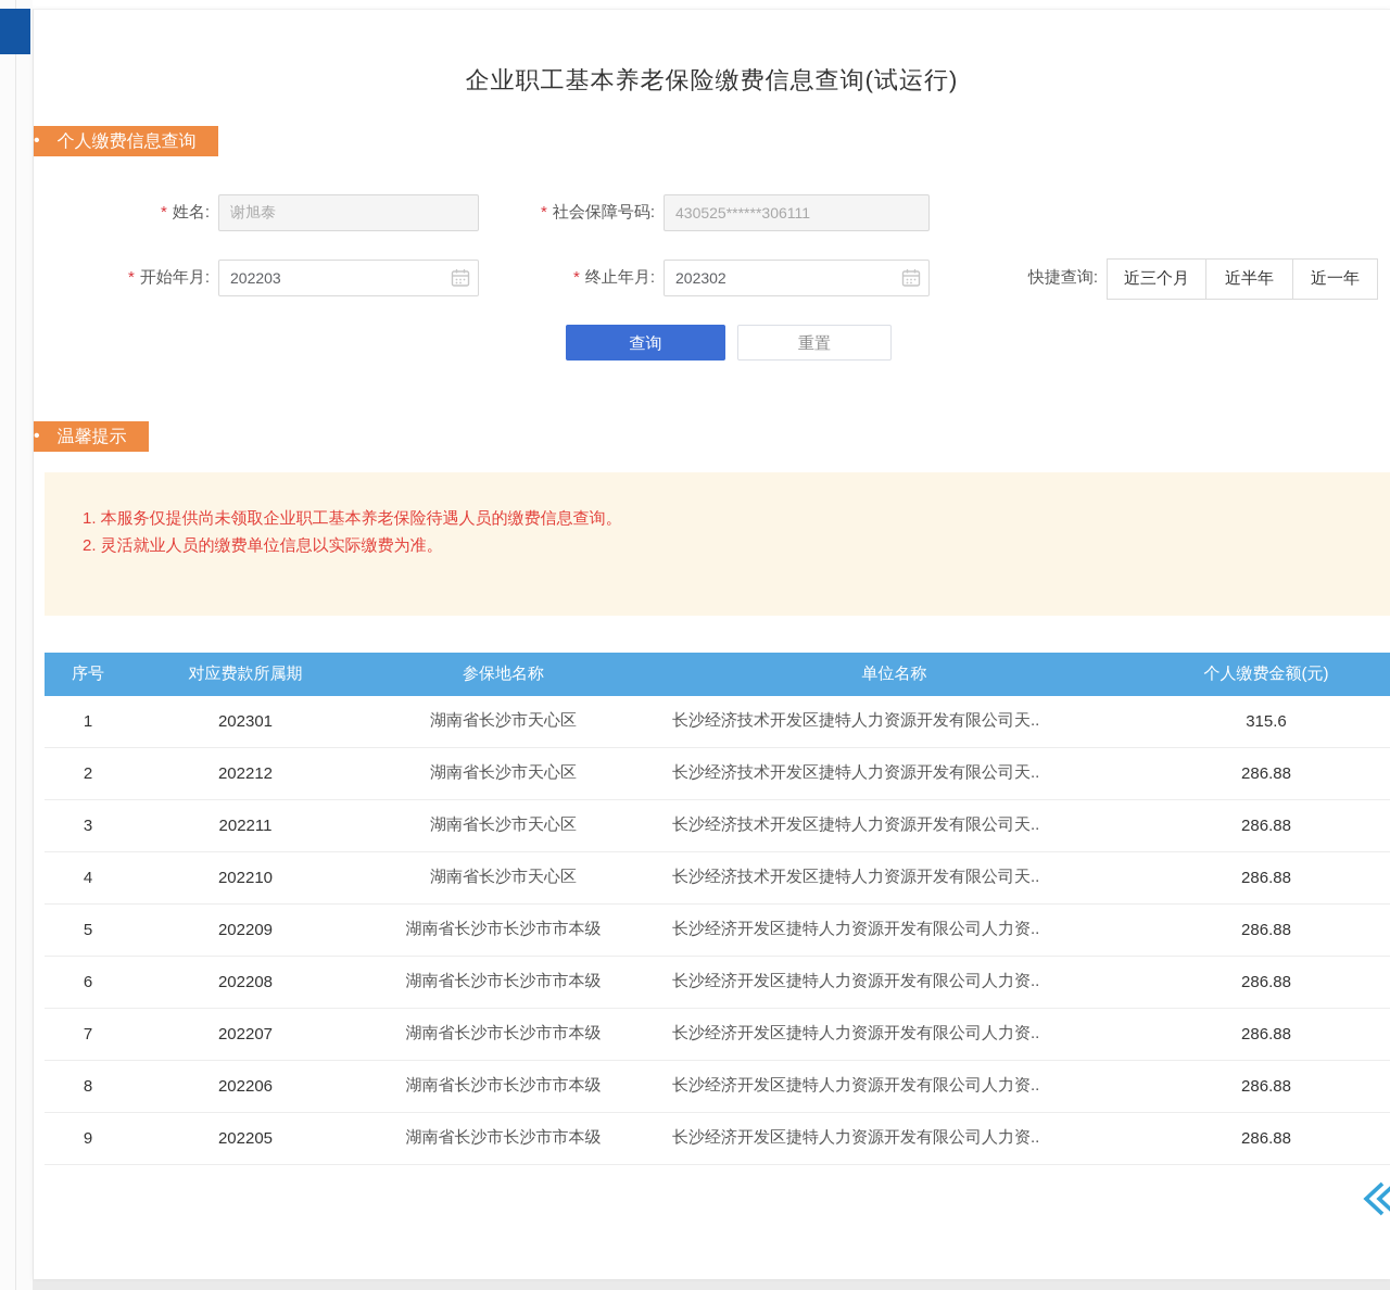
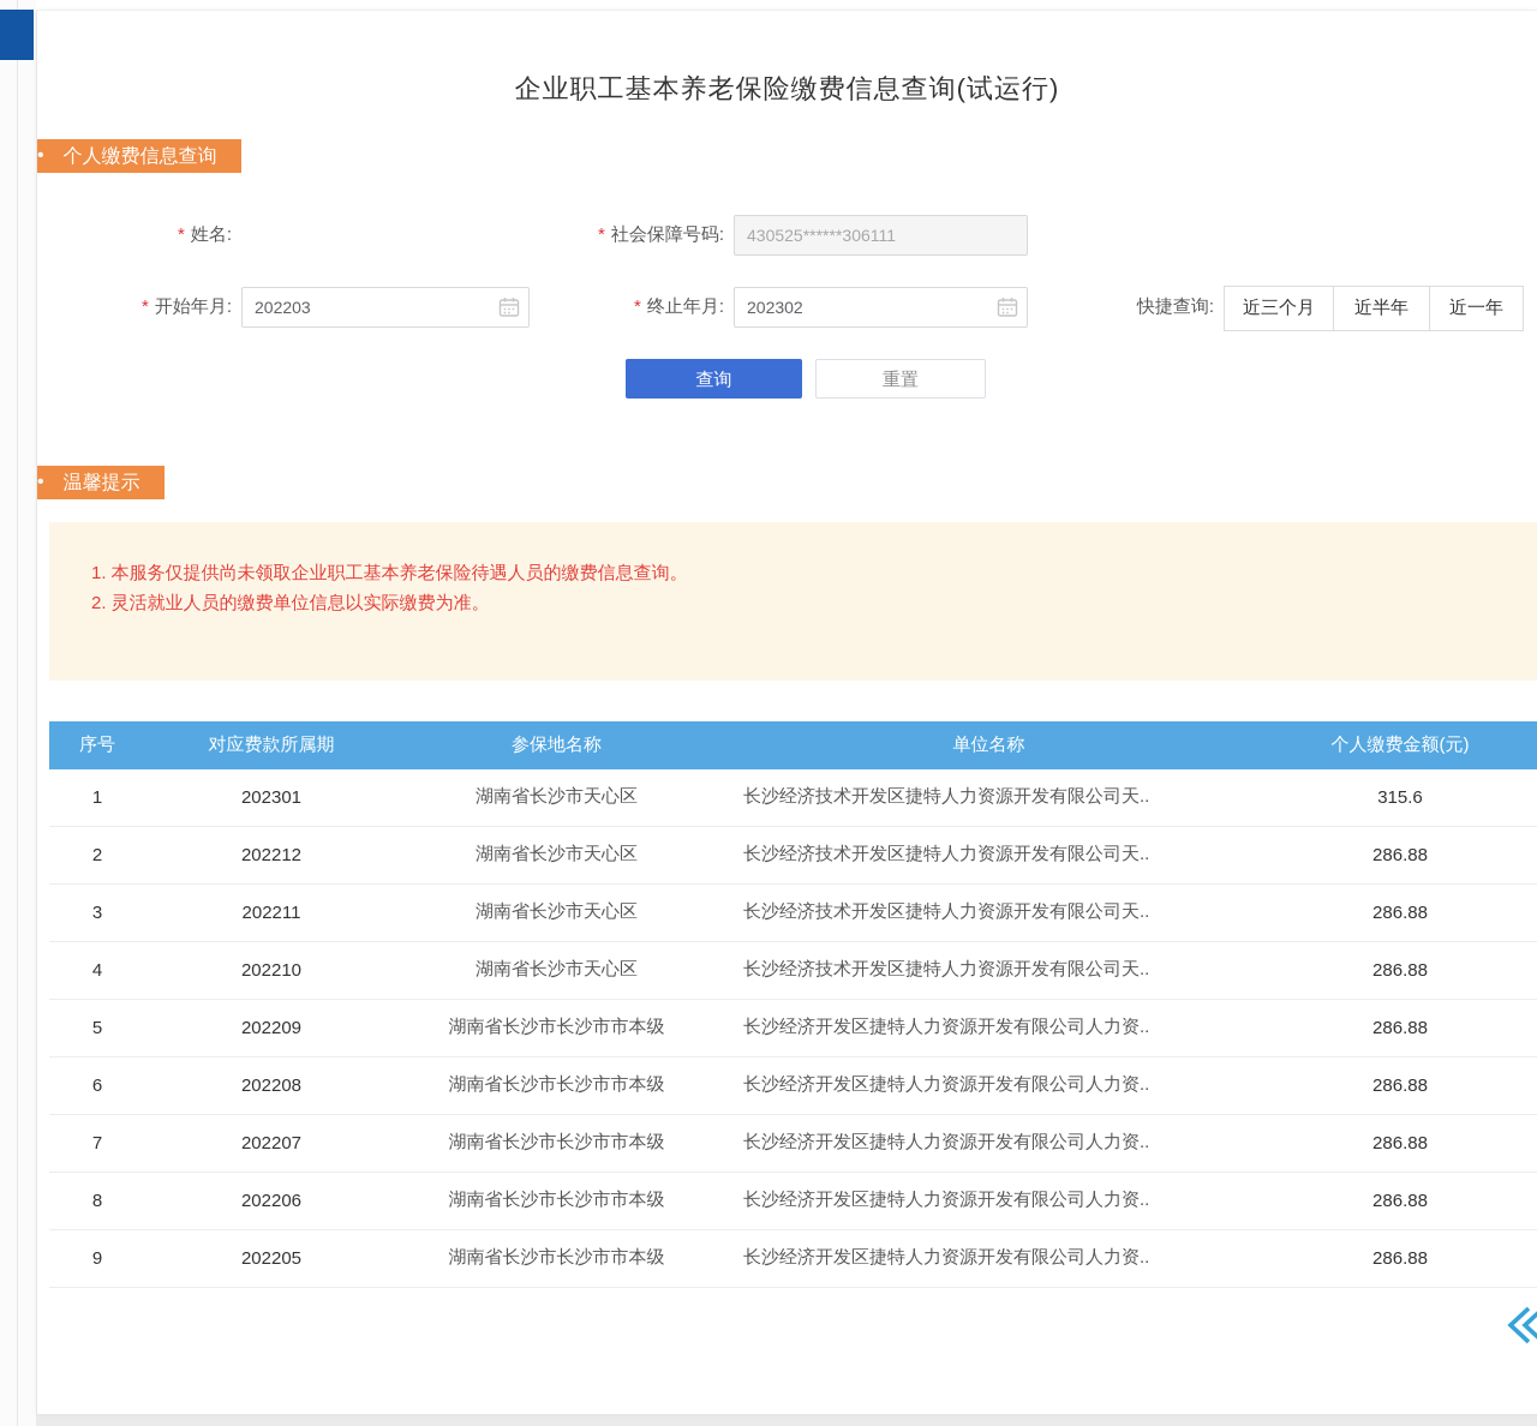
  企业职工基本养老保险缴费信息查询(试运行)
  •
  个人缴费信息查询
  * 姓名:
- 谢旭泰
  * 社会保障号码:
  430525******306111
  * 开始年月:
  202203
  * 终止年月:
  202302
  快捷查询:
  近三个月
  近半年
  近一年
  查询
  重置
  •
  温馨提示
  1. 本服务仅提供尚未领取企业职工基本养老保险待遇人员的缴费信息查询。
  2. 灵活就业人员的缴费单位信息以实际缴费为准。
  序号
  对应费款所属期
  参保地名称
  单位名称
  个人缴费金额(元)
  1
  202301
  湖南省长沙市天心区
  长沙经济技术开发区捷特人力资源开发有限公司天..
  315.6
  2
  202212
  湖南省长沙市天心区
  长沙经济技术开发区捷特人力资源开发有限公司天..
  286.88
  3
  202211
  湖南省长沙市天心区
  长沙经济技术开发区捷特人力资源开发有限公司天..
  286.88
  4
  202210
  湖南省长沙市天心区
  长沙经济技术开发区捷特人力资源开发有限公司天..
  286.88
  5
  202209
  湖南省长沙市长沙市市本级
  长沙经济开发区捷特人力资源开发有限公司人力资..
  286.88
  6
  202208
  湖南省长沙市长沙市市本级
  长沙经济开发区捷特人力资源开发有限公司人力资..
  286.88
  7
  202207
  湖南省长沙市长沙市市本级
  长沙经济开发区捷特人力资源开发有限公司人力资..
  286.88
  8
  202206
  湖南省长沙市长沙市市本级
  长沙经济开发区捷特人力资源开发有限公司人力资..
  286.88
  9
  202205
  湖南省长沙市长沙市市本级
  长沙经济开发区捷特人力资源开发有限公司人力资..
  286.88
